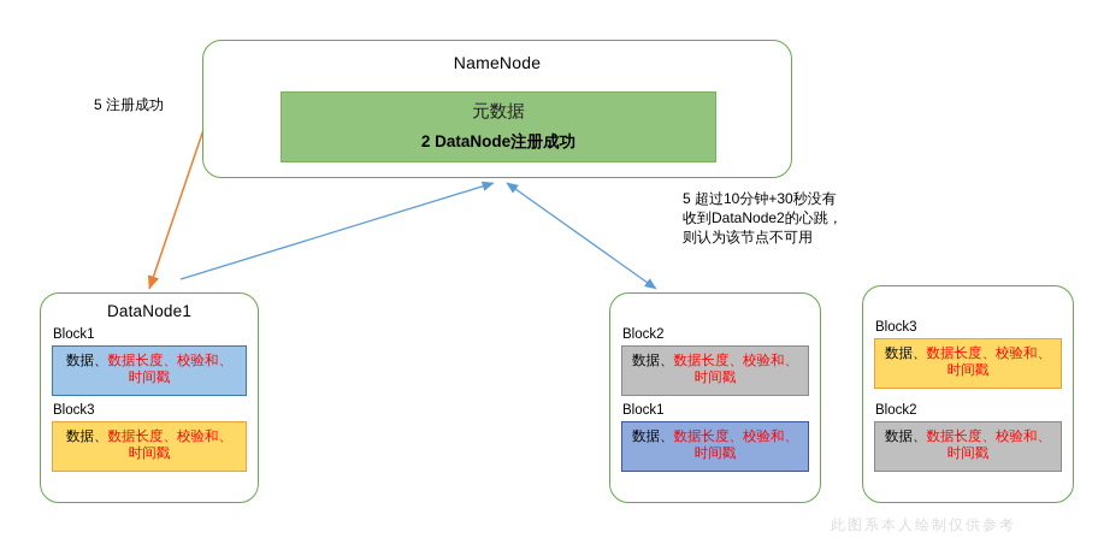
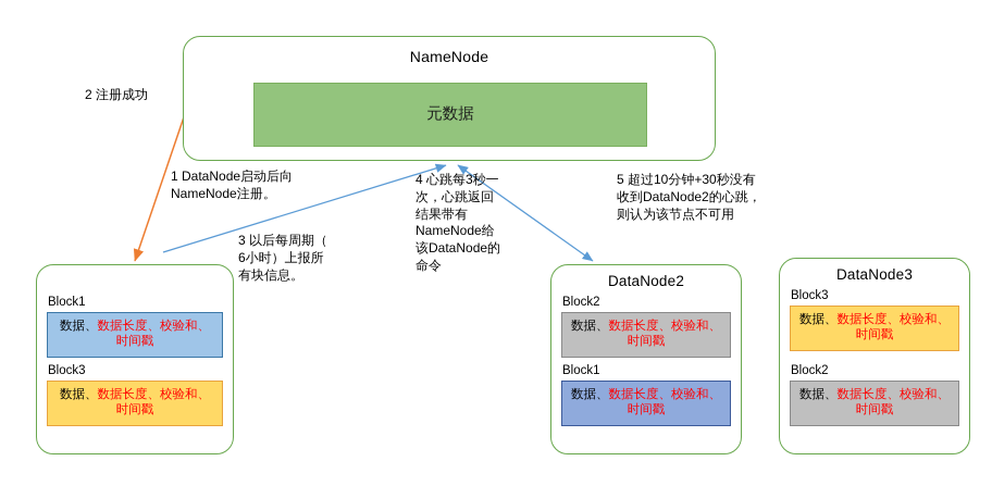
  NameNode
  元数据
- 2 DataNode注册成功
- DataNode1
  Block1
  数据、数据长度、校验和、时间戳
  Block3
  数据、数据长度、校验和、时间戳
+ DataNode2
  Block2
  数据、数据长度、校验和、时间戳
  Block1
  数据、数据长度、校验和、时间戳
+ DataNode3
  Block3
  数据、数据长度、校验和、时间戳
  Block2
  数据、数据长度、校验和、时间戳
- 5 注册成功
+ 2 注册成功
+ 1 DataNode启动后向
+ NameNode注册。
+ 3 以后每周期（
+ 6小时）上报所
+ 有块信息。
+ 4 心跳每3秒一
+ 次，心跳返回
+ 结果带有
+ NameNode给
+ 该DataNode的
+ 命令
  5 超过10分钟+30秒没有
  收到DataNode2的心跳，
  则认为该节点不可用
- 此图系本人绘制仅供参考
